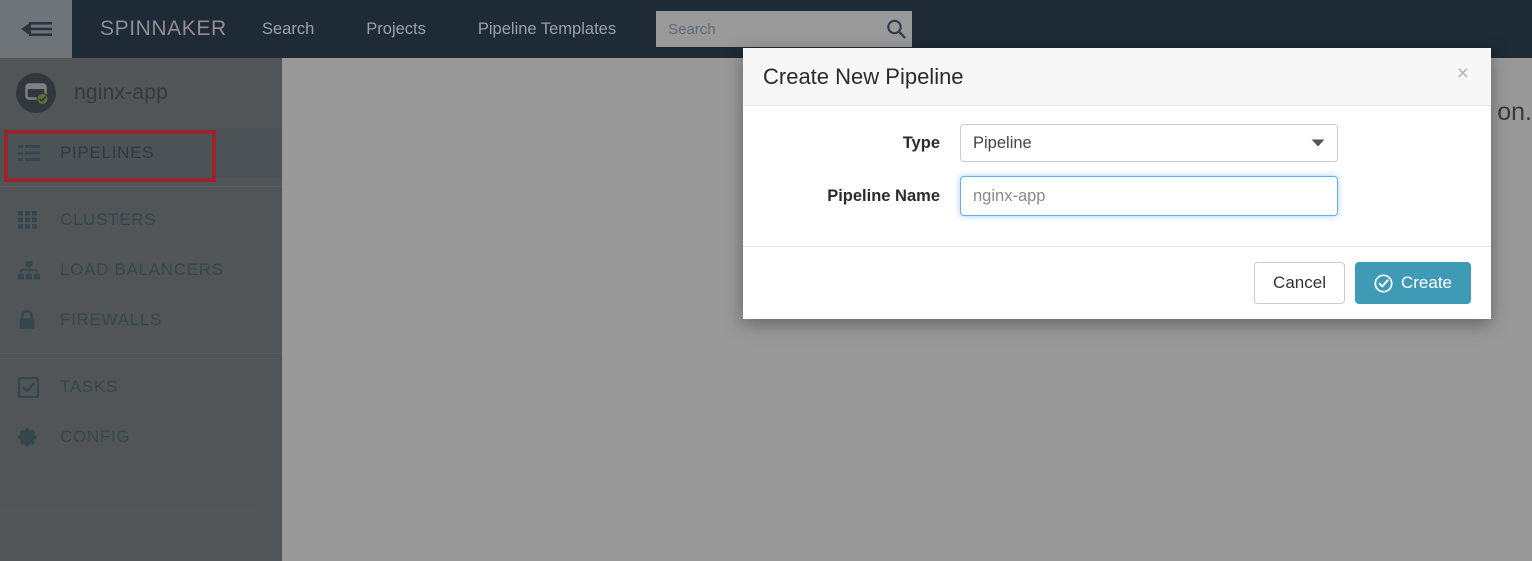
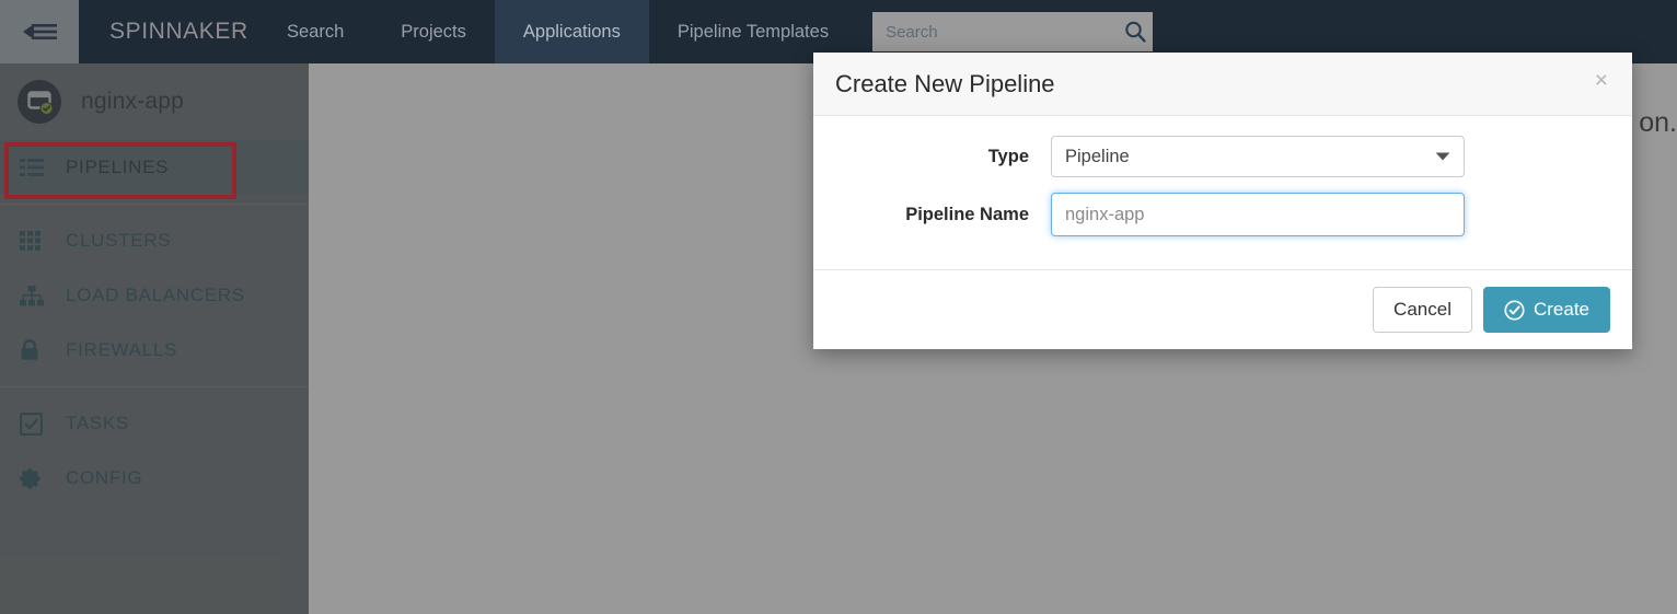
  SPINNAKER
  Search
  Projects
+ Applications
  Pipeline Templates
  Search
  on.
  nginx-app
  PIPELINES
  CLUSTERS
  LOAD BALANCERS
  FIREWALLS
  TASKS
  CONFIG
  Create New Pipeline
  ×
  Type
  Pipeline
  Pipeline Name
  nginx-app
  Cancel
  Create
